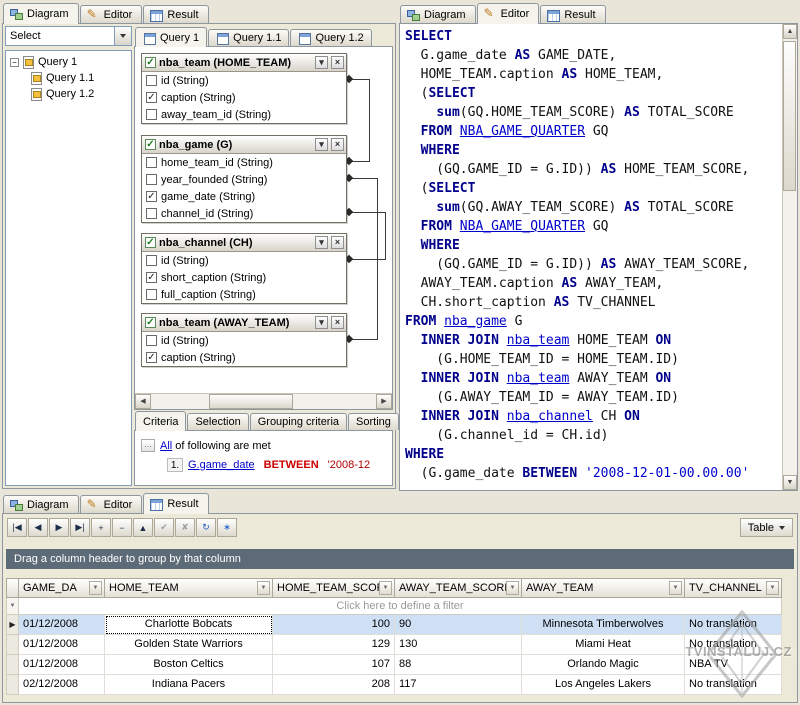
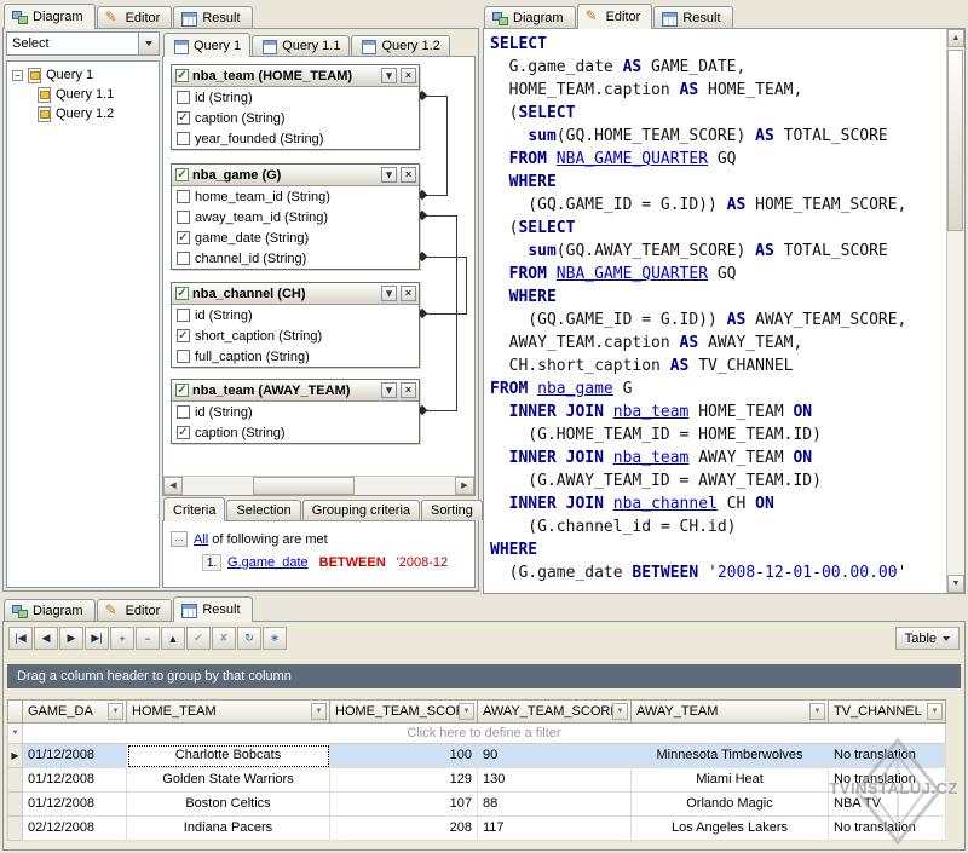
  Diagram
  Editor
  Result
  Select
  −
  Query 1
  Query 1.1
  Query 1.2
  Query 1
  Query 1.1
  Query 1.2
  ✓
  nba_team (HOME_TEAM)
  ▾
  ×
  id (String)
  ✓
  caption (String)
- away_team_id (String)
+ year_founded (String)
  ✓
  nba_game (G)
  ▾
  ×
  home_team_id (String)
- year_founded (String)
+ away_team_id (String)
  ✓
  game_date (String)
  channel_id (String)
  ✓
  nba_channel (CH)
  ▾
  ×
  id (String)
  ✓
  short_caption (String)
  full_caption (String)
  ✓
  nba_team (AWAY_TEAM)
  ▾
  ×
  id (String)
  ✓
  caption (String)
  Criteria
  Selection
  Grouping criteria
  Sorting
  …
  All of following are met
  1.
  G.game_date
  BETWEEN
  '2008-12
  Diagram
  Editor
  Result
  SELECT
  G.game_date AS GAME_DATE,
  HOME_TEAM.caption AS HOME_TEAM,
  (SELECT
  sum(GQ.HOME_TEAM_SCORE) AS TOTAL_SCORE
  FROM NBA_GAME_QUARTER GQ
  WHERE
  (GQ.GAME_ID = G.ID)) AS HOME_TEAM_SCORE,
  (SELECT
  sum(GQ.AWAY_TEAM_SCORE) AS TOTAL_SCORE
  FROM NBA_GAME_QUARTER GQ
  WHERE
  (GQ.GAME_ID = G.ID)) AS AWAY_TEAM_SCORE,
  AWAY_TEAM.caption AS AWAY_TEAM,
  CH.short_caption AS TV_CHANNEL
  FROM nba_game G
  INNER JOIN nba_team HOME_TEAM ON
  (G.HOME_TEAM_ID = HOME_TEAM.ID)
  INNER JOIN nba_team AWAY_TEAM ON
  (G.AWAY_TEAM_ID = AWAY_TEAM.ID)
  INNER JOIN nba_channel CH ON
  (G.channel_id = CH.id)
  WHERE
  (G.game_date BETWEEN '2008-12-01-00.00.00'
  Diagram
  Editor
  Result
  |◀
  ◀
  ▶
  ▶|
  +
  −
  ▲
  ✔
  ✘
  ↻
  ∗
  Table
  Drag a column header to group by that column
  GAME_DA
  HOME_TEAM
  HOME_TEAM_SCO
  AWAY_TEAM_SCOR
  AWAY_TEAM
  TV_CHANNEL
  Click here to define a filter
  ▶
  01/12/2008
  Charlotte Bobcats
  100
  90
  Minnesota Timberwolves
  No translation
  01/12/2008
  Golden State Warriors
  129
  130
  Miami Heat
  No translation
  01/12/2008
  Boston Celtics
  107
  88
  Orlando Magic
  NBA TV
  02/12/2008
  Indiana Pacers
  208
  117
  Los Angeles Lakers
  No translation
  TVINSTALUJ.CZ
